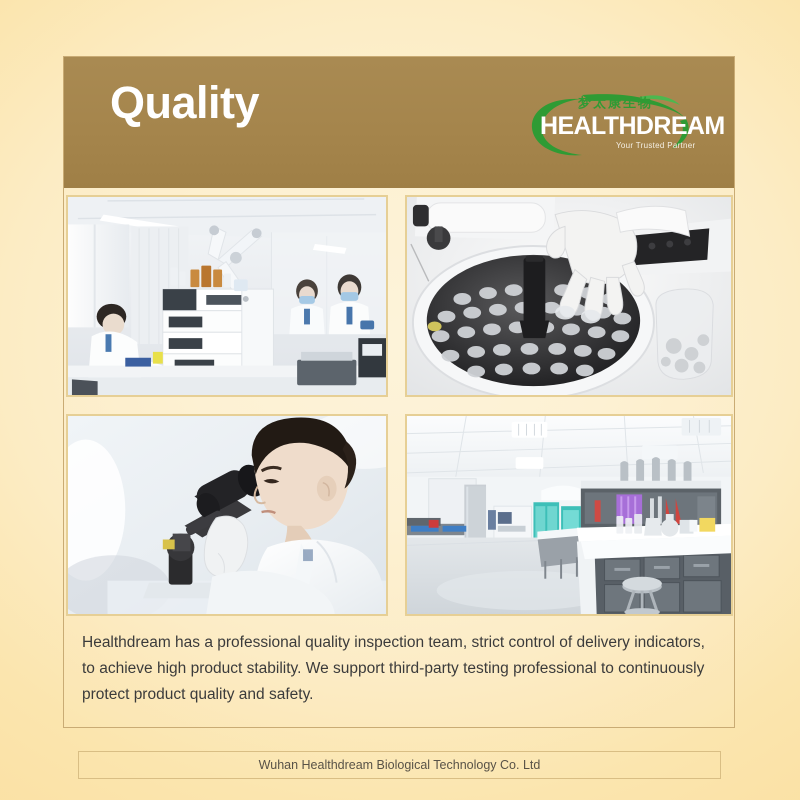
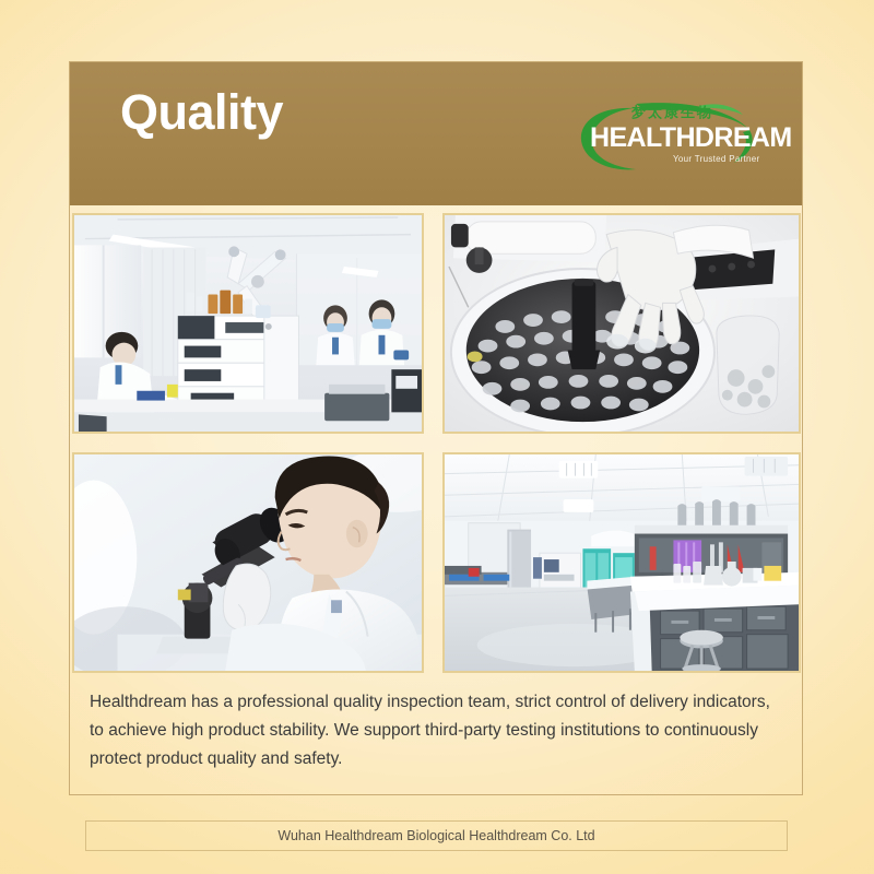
  Quality
  梦太康生物
  HEALTHDREAM
  Your Trusted Partner
- Healthdream has a professional quality inspection team, strict control of delivery indicators, to achieve high product stability. We support third-party testing professional to continuously protect product quality and safety.
+ Healthdream has a professional quality inspection team, strict control of delivery indicators, to achieve high product stability. We support third-party testing institutions to continuously protect product quality and safety.
- Wuhan Healthdream Biological Technology Co. Ltd
+ Wuhan Healthdream Biological Healthdream Co. Ltd
